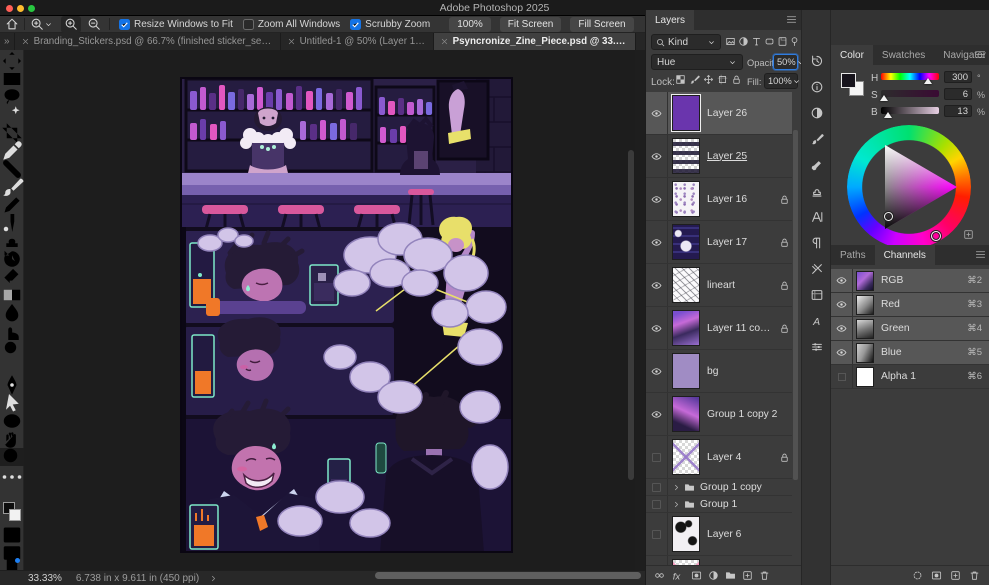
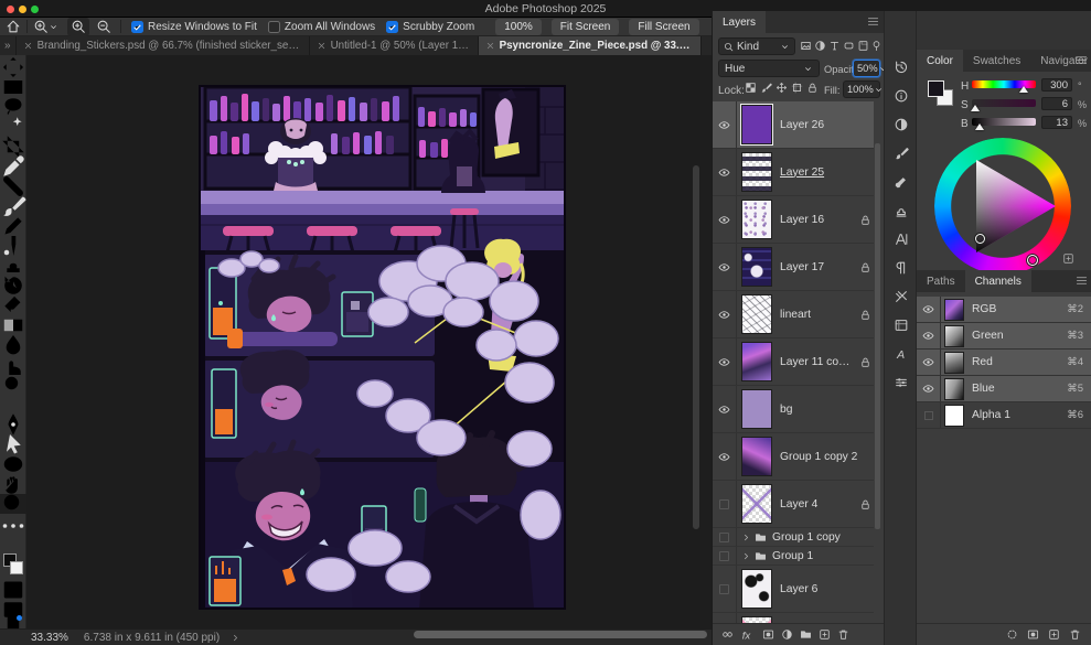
  Adobe Photoshop 2025
  Resize Windows to Fit
  Zoom All Windows
  Scrubby Zoom
  100%
  Fit Screen
  Fill Screen
  »
  Branding_Stickers.psd @ 66.7% (finished sticker_sepa
  Untitled-1 @ 50% (Layer 1, R
  Psyncronize_Zine_Piece.psd @ 33.3%
  33.33%
  6.738 in x 9.611 in (450 ppi)
  Layers
  Kind
  Hue
  50%
  Lock:
  Fill:
  100%
  Layer 26
  Layer 25
  Layer 16
  Layer 17
  lineart
  Layer 11 copy
  bg
  Group 1 copy 2
  Layer 4
  Group 1 copy
  Group 1
  Layer 6
  fx
  A
  Color
  Swatches
  Navigator
  H
  300
  °
  S
  6
  %
  B
  13
  %
  Paths
  Channels
  RGB
  ⌘2
- Red
+ Green
  ⌘3
- Green
+ Red
  ⌘4
  Blue
  ⌘5
  Alpha 1
  ⌘6
